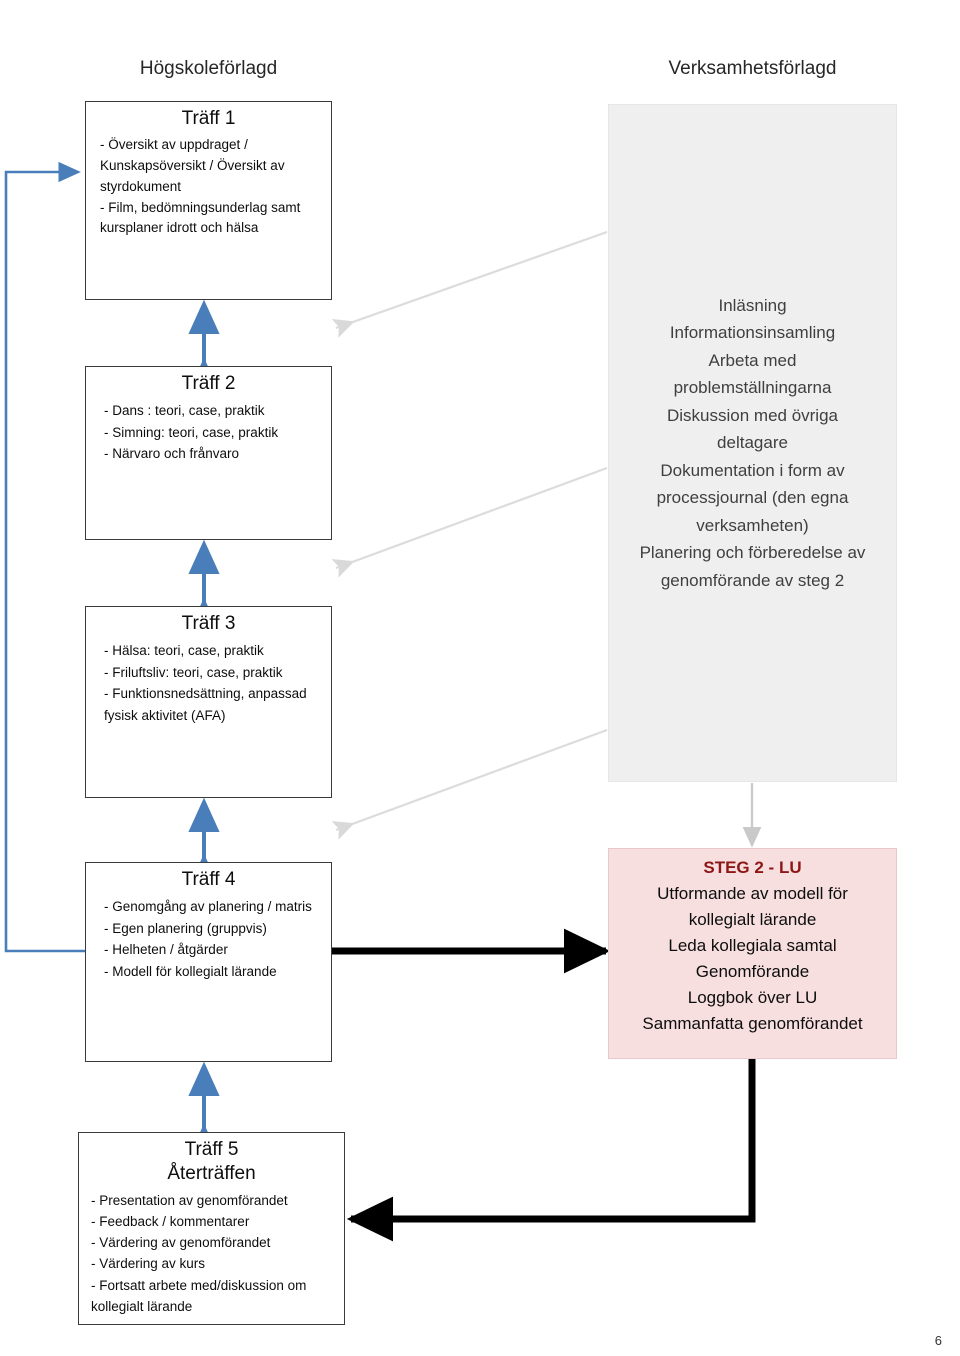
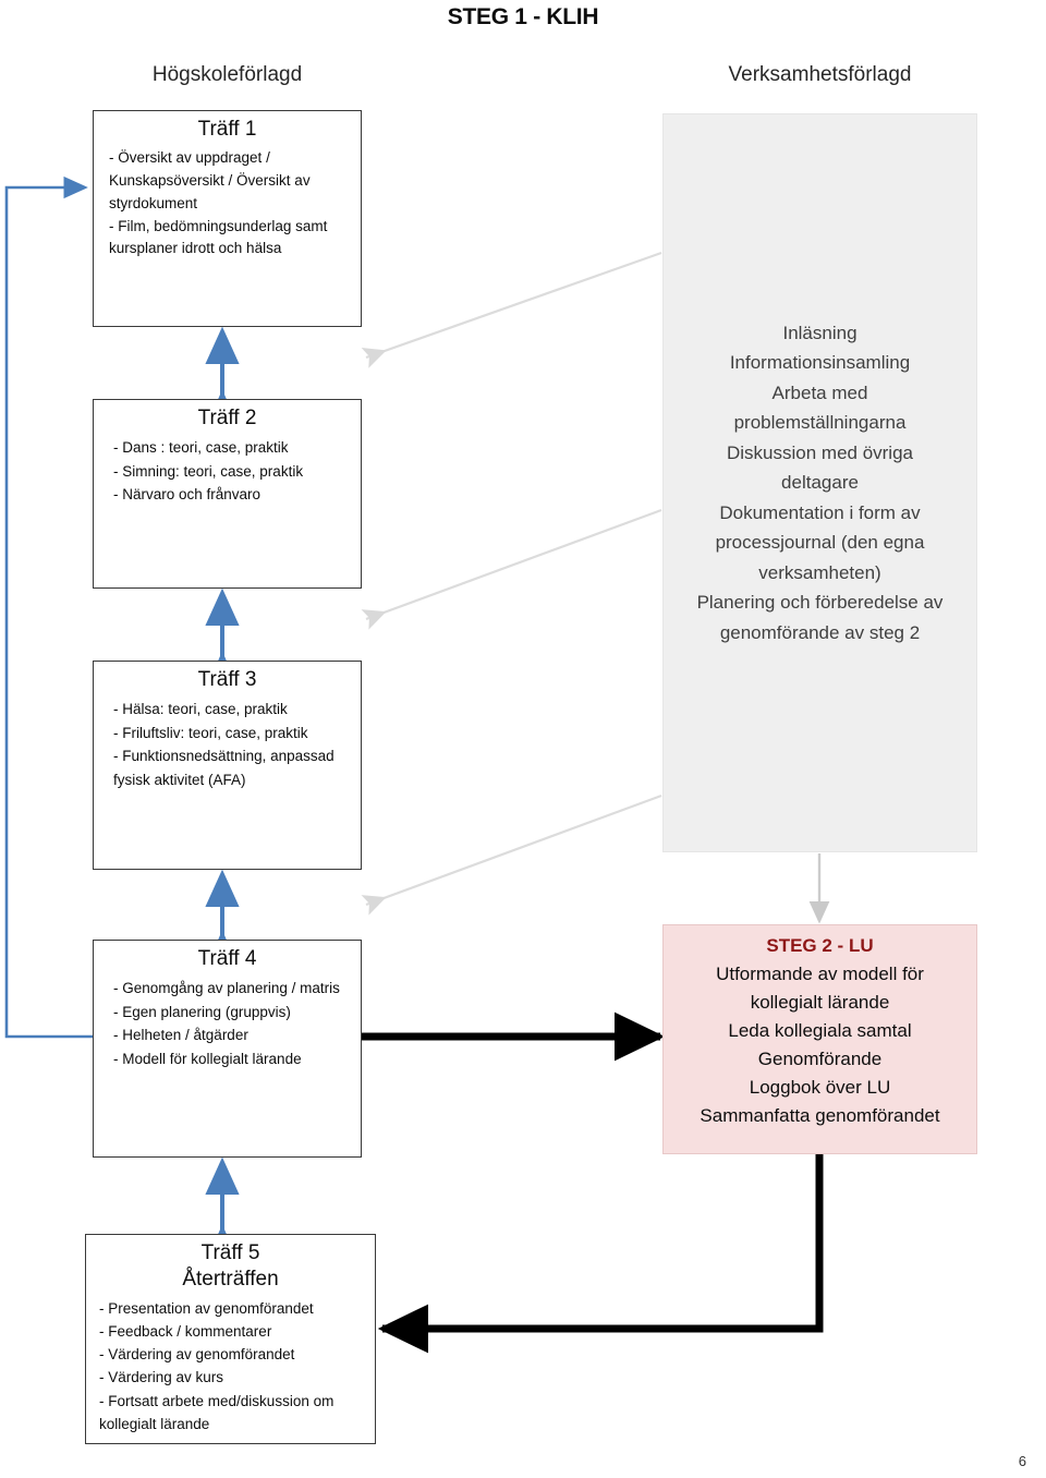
+ STEG 1 - KLIH
  Högskoleförlagd
  Verksamhetsförlagd
  Träff 1
  - Översikt av uppdraget / Kunskapsöversikt / Översikt av styrdokument
  - Film, bedömningsunderlag samt kursplaner idrott och hälsa
  Träff 2
  - Dans : teori, case, praktik
  - Simning: teori, case, praktik
  - Närvaro och frånvaro
  Träff 3
  - Hälsa: teori, case, praktik
  - Friluftsliv: teori, case, praktik
  - Funktionsnedsättning, anpassad fysisk aktivitet (AFA)
  Träff 4
  - Genomgång av planering / matris
  - Egen planering (gruppvis)
  - Helheten / åtgärder
  - Modell för kollegialt lärande
  Träff 5
  Återträffen
  - Presentation av genomförandet
  - Feedback / kommentarer
  - Värdering av genomförandet
  - Värdering av kurs
  - Fortsatt arbete med/diskussion om kollegialt lärande
  Inläsning
  Informationsinsamling
  Arbeta med
  problemställningarna
  Diskussion med övriga
  deltagare
  Dokumentation i form av
  processjournal (den egna
  verksamheten)
  Planering och förberedelse av
  genomförande av steg 2
  STEG 2 - LU
  Utformande av modell för
  kollegialt lärande
  Leda kollegiala samtal
  Genomförande
  Loggbok över LU
  Sammanfatta genomförandet
  6
